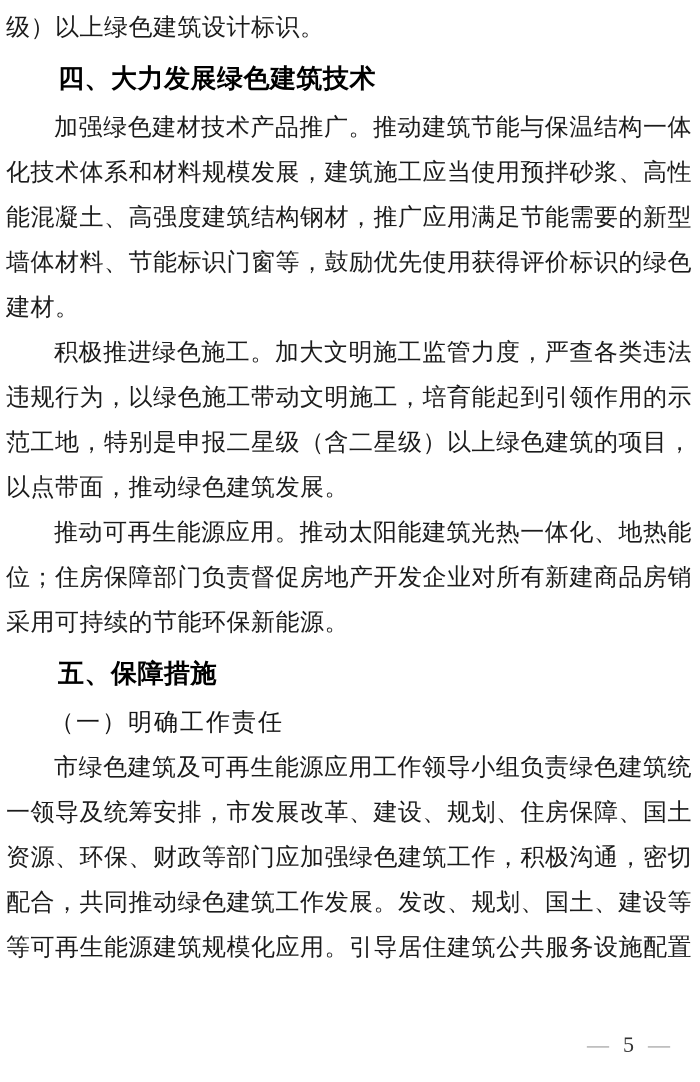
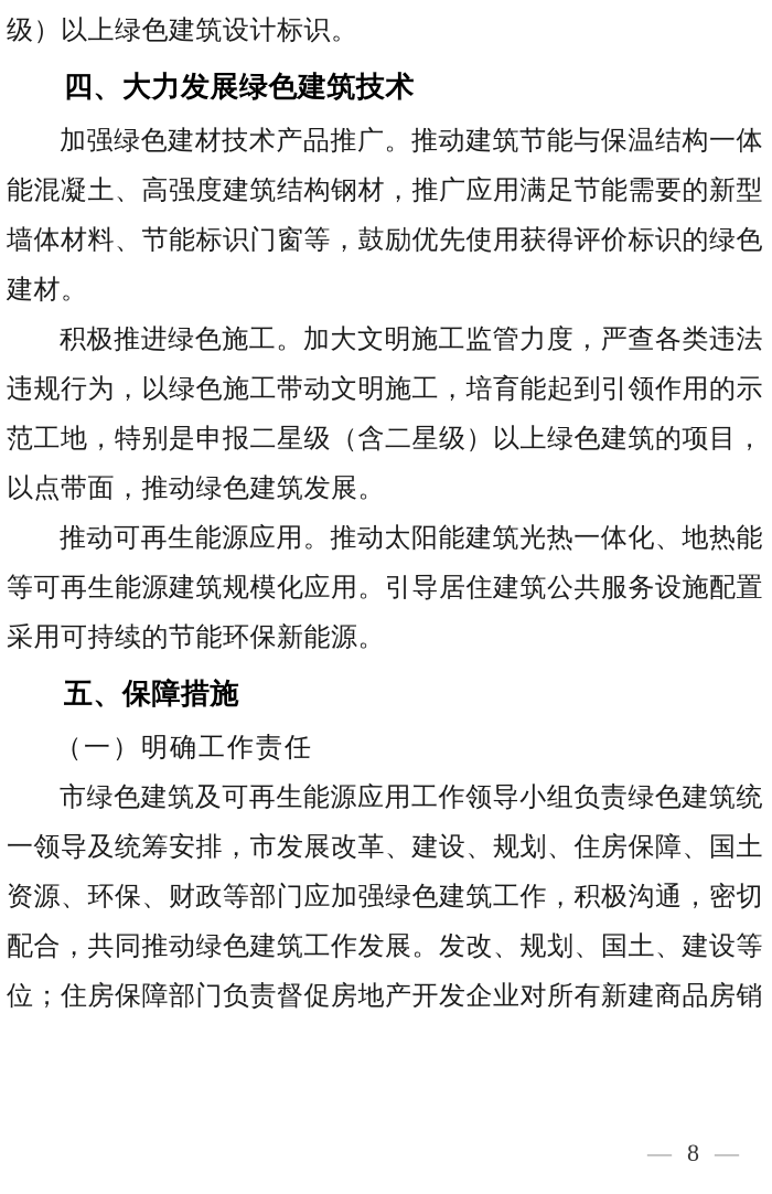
  级）以上绿色建筑设计标识。
  四、大力发展绿色建筑技术
  加强绿色建材技术产品推广。推动建筑节能与保温结构一体
- 化技术体系和材料规模发展，建筑施工应当使用预拌砂浆、高性
  能混凝土、高强度建筑结构钢材，推广应用满足节能需要的新型
  墙体材料、节能标识门窗等，鼓励优先使用获得评价标识的绿色
  建材。
  积极推进绿色施工。加大文明施工监管力度，严查各类违法
  违规行为，以绿色施工带动文明施工，培育能起到引领作用的示
  范工地，特别是申报二星级（含二星级）以上绿色建筑的项目，
  以点带面，推动绿色建筑发展。
  推动可再生能源应用。推动太阳能建筑光热一体化、地热能
- 位；住房保障部门负责督促房地产开发企业对所有新建商品房销
+ 等可再生能源建筑规模化应用。引导居住建筑公共服务设施配置
  采用可持续的节能环保新能源。
  五、保障措施
  （一）明确工作责任
  市绿色建筑及可再生能源应用工作领导小组负责绿色建筑统
  一领导及统筹安排，市发展改革、建设、规划、住房保障、国土
  资源、环保、财政等部门应加强绿色建筑工作，积极沟通，密切
  配合，共同推动绿色建筑工作发展。发改、规划、国土、建设等
- 等可再生能源建筑规模化应用。引导居住建筑公共服务设施配置
+ 位；住房保障部门负责督促房地产开发企业对所有新建商品房销
- — 5 —
+ — 8 —
